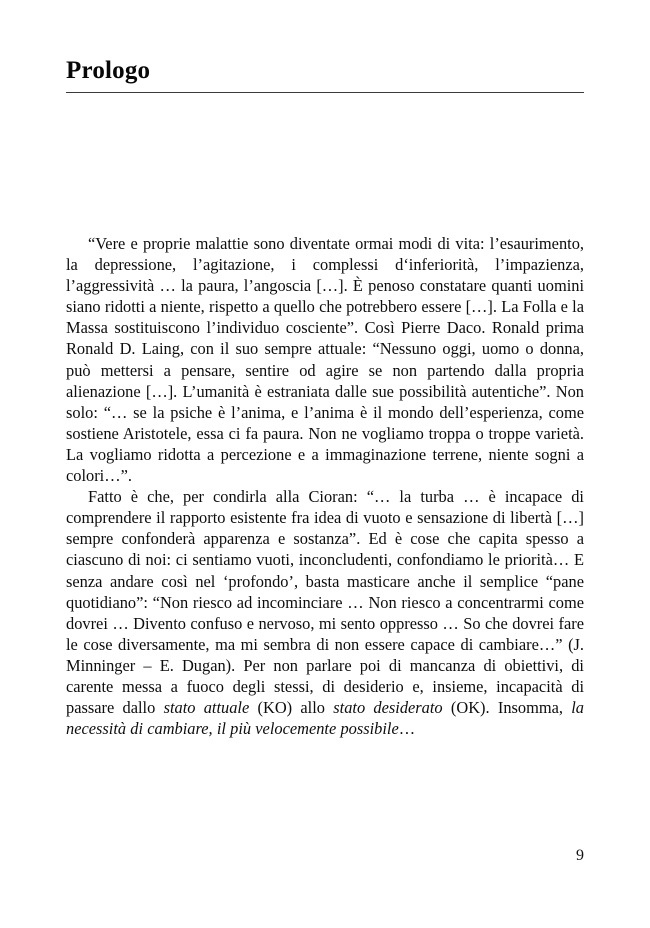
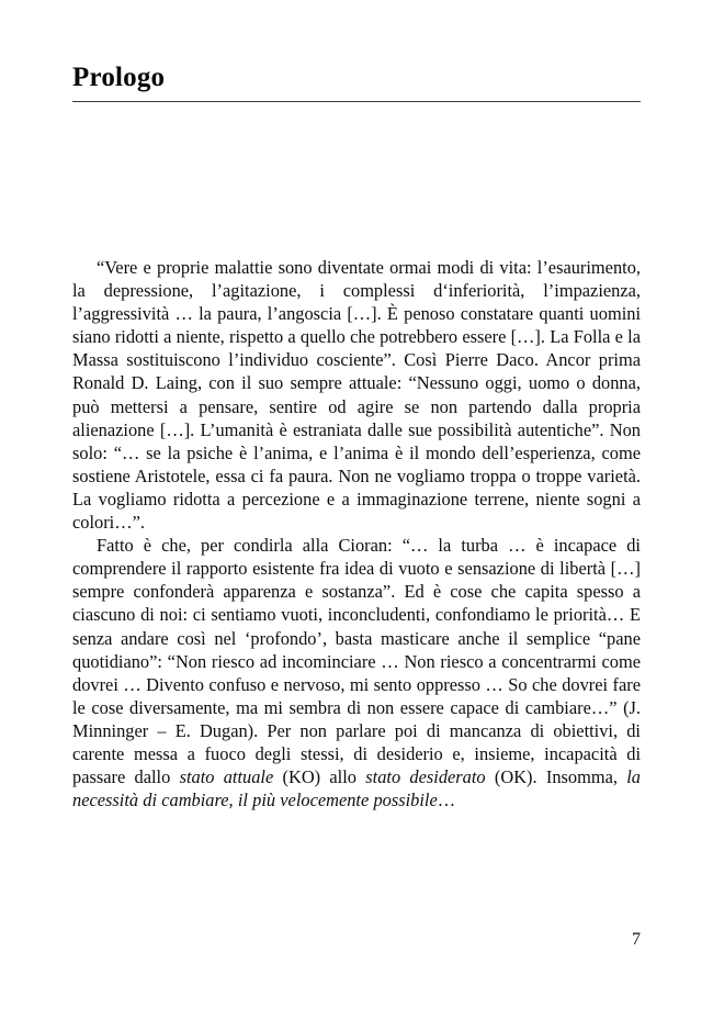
  Prologo
- “Vere e proprie malattie sono diventate ormai modi di vita: l’esaurimento, la depressione, l’agitazione, i complessi d‘inferiorità, l’impazienza, l’aggressività … la paura, l’angoscia […]. È penoso constatare quanti uomini siano ridotti a niente, rispetto a quello che potrebbero essere […]. La Folla e la Massa sostituiscono l’individuo cosciente”. Così Pierre Daco. Ronald prima Ronald D. Laing, con il suo sempre attuale: “Nessuno oggi, uomo o donna, può mettersi a pensare, sentire od agire se non partendo dalla propria alienazione […]. L’umanità è estraniata dalle sue possibilità autentiche”. Non solo: “… se la psiche è l’anima, e l’anima è il mondo dell’esperienza, come sostiene Aristotele, essa ci fa paura. Non ne vogliamo troppa o troppe varietà. La vogliamo ridotta a percezione e a immaginazione terrene, niente sogni a colori…”.
+ “Vere e proprie malattie sono diventate ormai modi di vita: l’esaurimento, la depressione, l’agitazione, i complessi d‘inferiorità, l’impazienza, l’aggressività … la paura, l’angoscia […]. È penoso constatare quanti uomini siano ridotti a niente, rispetto a quello che potrebbero essere […]. La Folla e la Massa sostituiscono l’individuo cosciente”. Così Pierre Daco. Ancor prima Ronald D. Laing, con il suo sempre attuale: “Nessuno oggi, uomo o donna, può mettersi a pensare, sentire od agire se non partendo dalla propria alienazione […]. L’umanità è estraniata dalle sue possibilità autentiche”. Non solo: “… se la psiche è l’anima, e l’anima è il mondo dell’esperienza, come sostiene Aristotele, essa ci fa paura. Non ne vogliamo troppa o troppe varietà. La vogliamo ridotta a percezione e a immaginazione terrene, niente sogni a colori…”.
  Fatto è che, per condirla alla Cioran: “… la turba … è incapace di comprendere il rapporto esistente fra idea di vuoto e sensazione di libertà […] sempre confonderà apparenza e sostanza”. Ed è cose che capita spesso a ciascuno di noi: ci sentiamo vuoti, inconcludenti, confondiamo le priorità… E senza andare così nel ‘profondo’, basta masticare anche il semplice “pane quotidiano”: “Non riesco ad incominciare … Non riesco a concentrarmi come dovrei … Divento confuso e nervoso, mi sento oppresso … So che dovrei fare le cose diversamente, ma mi sembra di non essere capace di cambiare…” (J. Minninger – E. Dugan). Per non parlare poi di mancanza di obiettivi, di carente messa a fuoco degli stessi, di desiderio e, insieme, incapacità di passare dallo stato attuale (KO) allo stato desiderato (OK). Insomma, la necessità di cambiare, il più velocemente possibile…
- 9
+ 7
